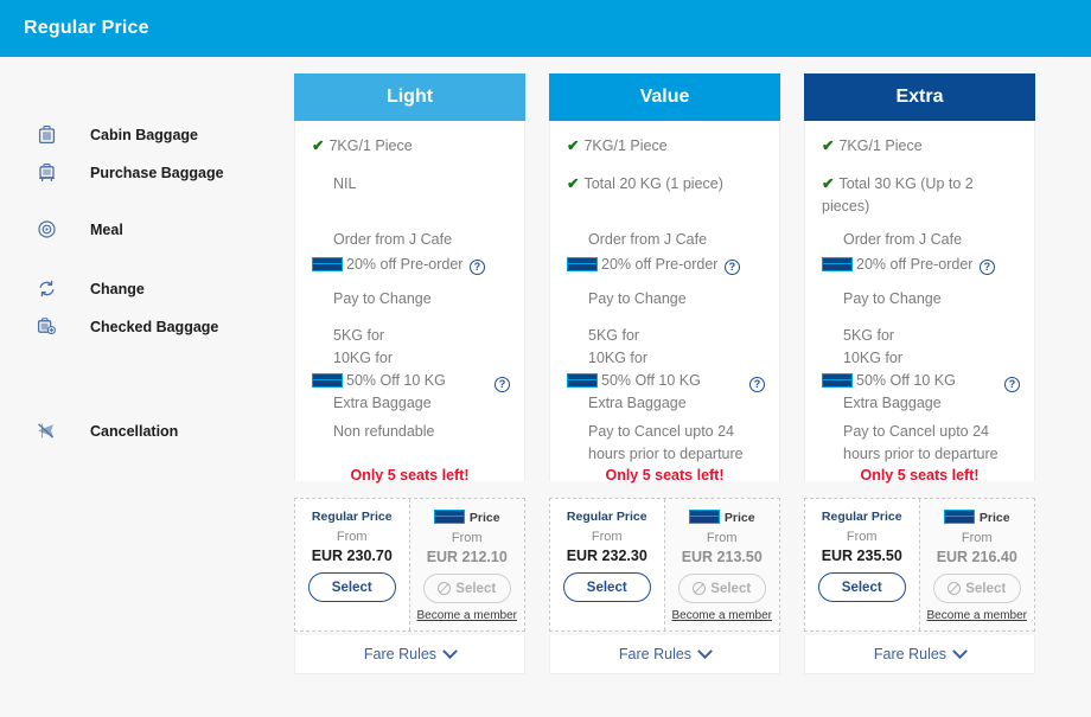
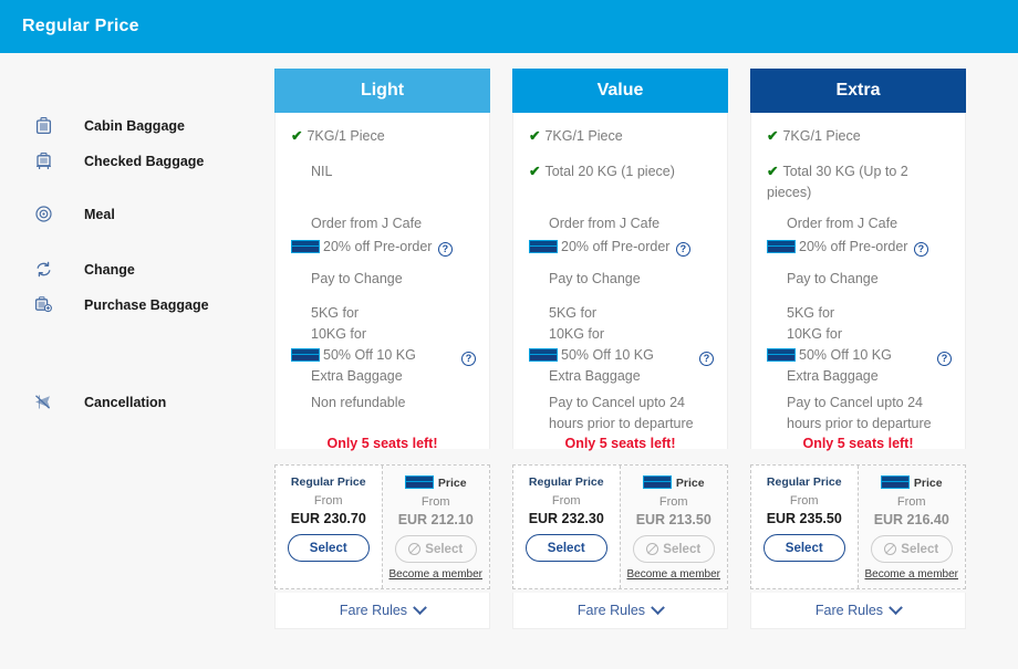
  Regular Price
  Cabin Baggage
- Purchase Baggage
+ Checked Baggage
  Meal
  Change
- Checked Baggage
+ Purchase Baggage
  Cancellation
  Light
  ✔ 7KG/1 Piece
  NIL
  Order from J Cafe
  20% off Pre-order ?
  Pay to Change
  5KG for
  10KG for
  50% Off 10 KG
  ?
  Extra Baggage
  Non refundable
  Only 5 seats left!
  Regular Price
  From
  EUR 230.70
  Select
  Price
  From
  EUR 212.10
  Select
  Become a member
  Fare Rules
  Value
  ✔ 7KG/1 Piece
  ✔ Total 20 KG (1 piece)
  Order from J Cafe
  20% off Pre-order ?
  Pay to Change
  5KG for
  10KG for
  50% Off 10 KG
  ?
  Extra Baggage
  Pay to Cancel upto 24 hours prior to departure
  Only 5 seats left!
  Regular Price
  From
  EUR 232.30
  Select
  Price
  From
  EUR 213.50
  Select
  Become a member
  Fare Rules
  Extra
  ✔ 7KG/1 Piece
  ✔ Total 30 KG (Up to 2 pieces)
  Order from J Cafe
  20% off Pre-order ?
  Pay to Change
  5KG for
  10KG for
  50% Off 10 KG
  ?
  Extra Baggage
  Pay to Cancel upto 24 hours prior to departure
  Only 5 seats left!
  Regular Price
  From
  EUR 235.50
  Select
  Price
  From
  EUR 216.40
  Select
  Become a member
  Fare Rules
